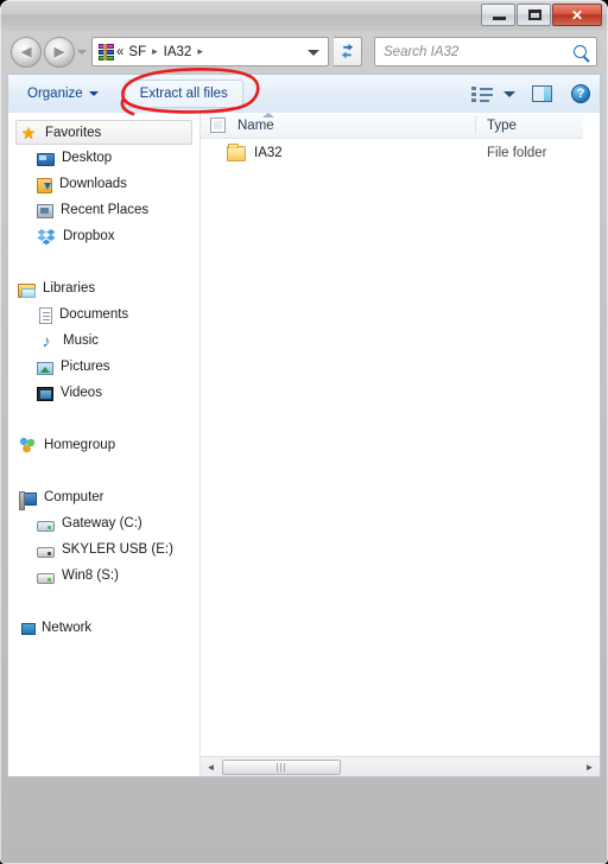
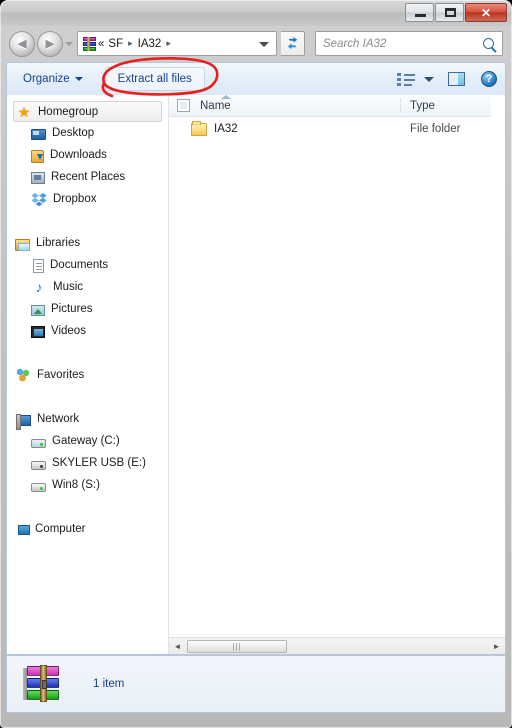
  ✕
  ◄
  ►
  «
  SF
  ▸
  IA32
  ▸
  Search IA32
  Organize
  Extract all files
  ?
  ★
- Favorites
+ Homegroup
  Desktop
  Downloads
  Recent Places
  Dropbox
  Libraries
  Documents
  ♪
  Music
  Pictures
  Videos
- Homegroup
+ Favorites
- Computer
+ Network
  Gateway (C:)
  SKYLER USB (E:)
  Win8 (S:)
- Network
+ Computer
  Name
  Type
  IA32
  File folder
  ◄
  |||
  ►
+ 1 item
